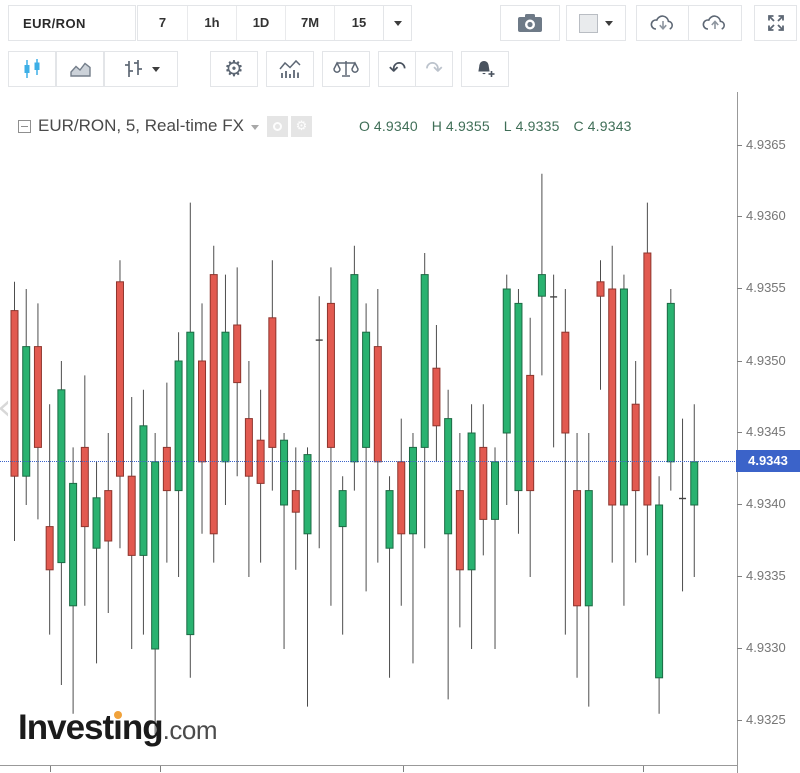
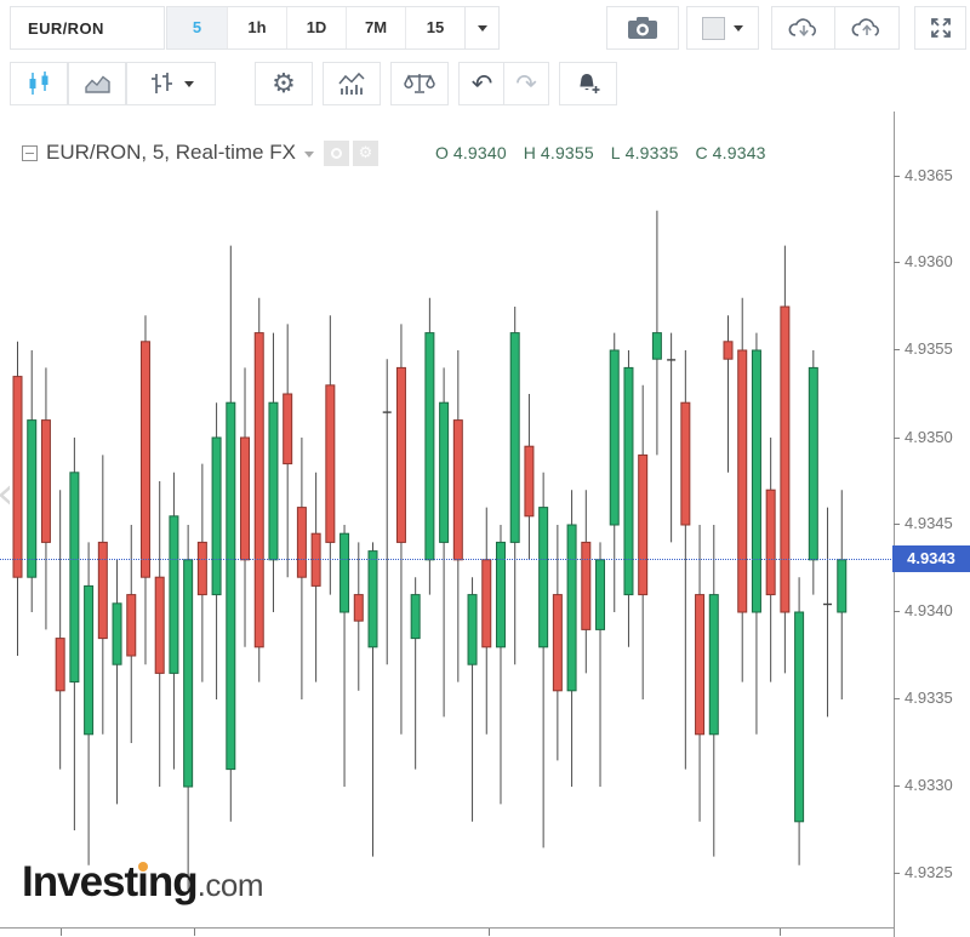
  EUR/RON
- 7
+ 5
  1h
  1D
  7M
  15
  ⚙
  ↶
  ↷
  ‹
  4.9365
  4.9360
  4.9355
  4.9350
  4.9345
  4.9340
  4.9335
  4.9330
  4.9325
  4.9343
  EUR/RON, 5, Real-time FX
  ⚙
  O 4.9340 H 4.9355 L 4.9335 C 4.9343
  Investing.com
